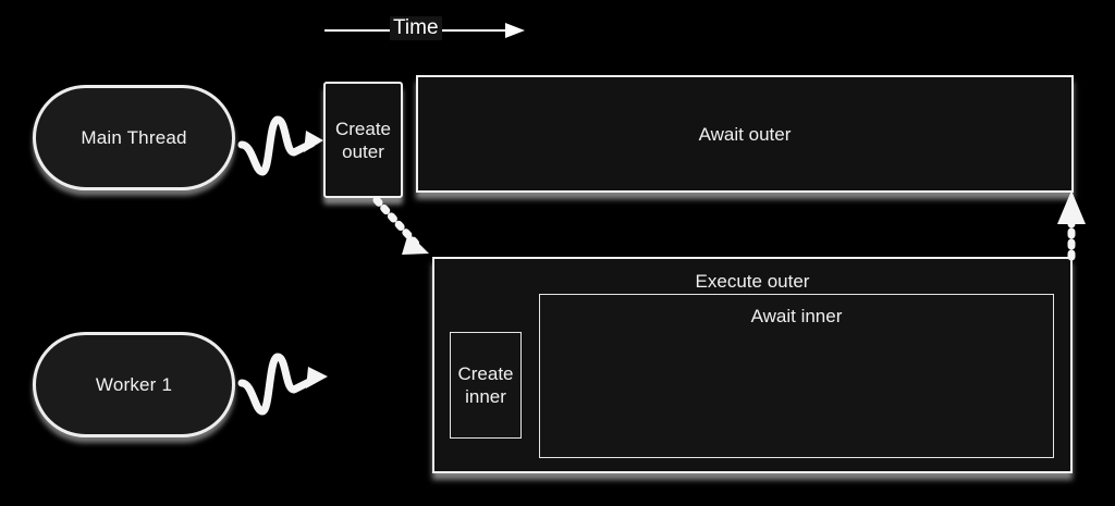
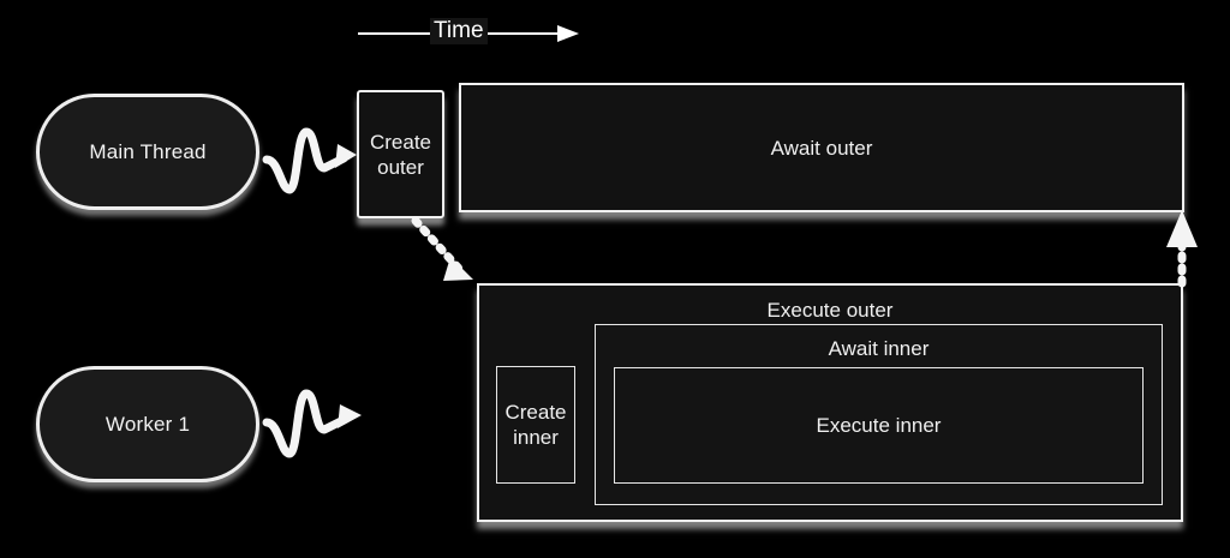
  Time
  Main Thread
  Worker 1
  Create
  outer
  Await outer
  Execute outer
  Create
  inner
  Await inner
+ Execute inner
